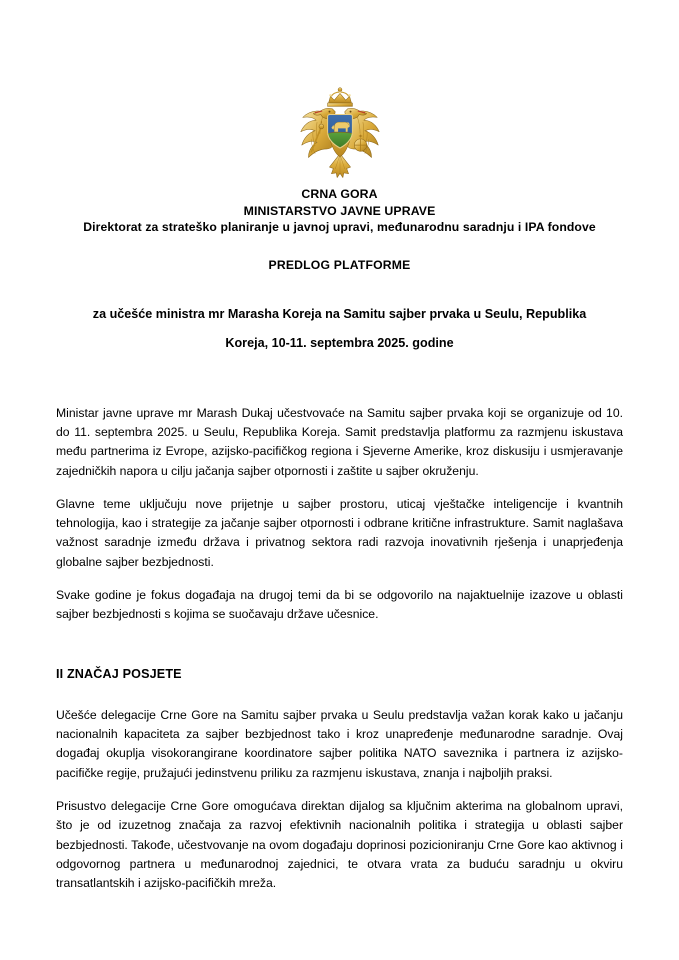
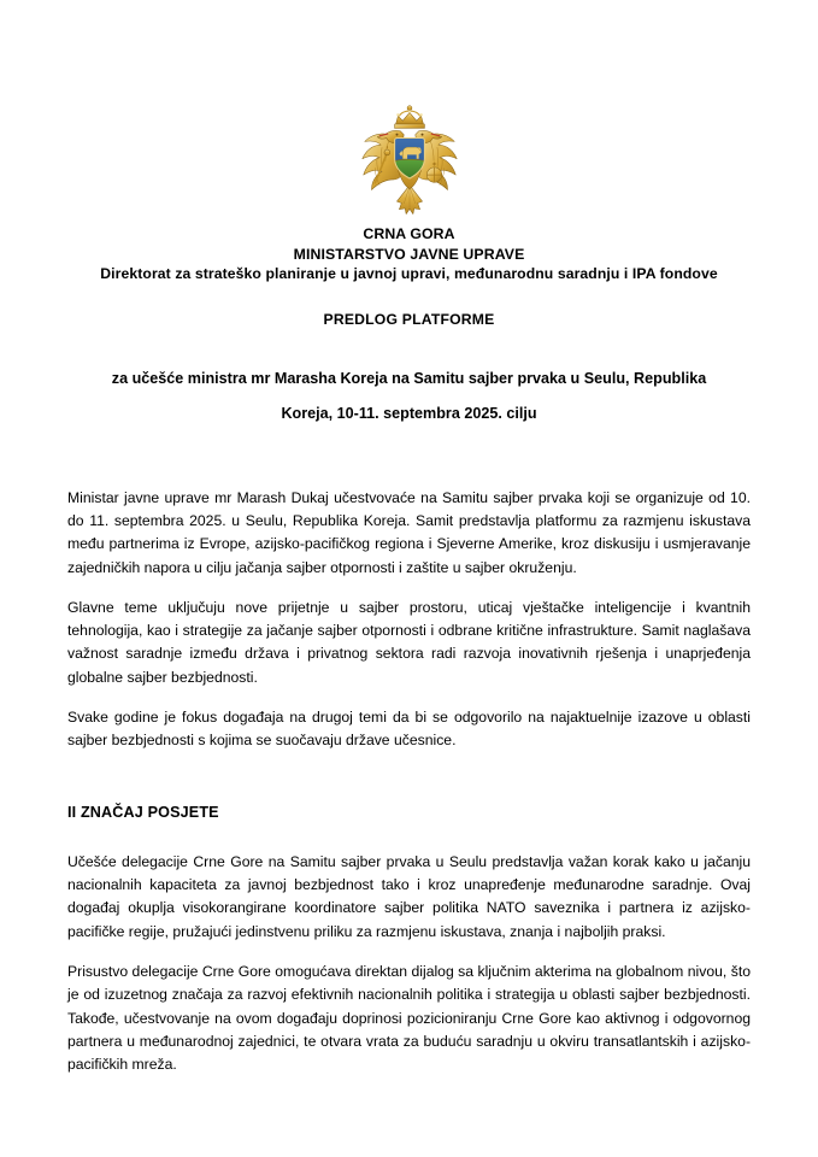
  CRNA GORA
  MINISTARSTVO JAVNE UPRAVE
  Direktorat za strateško planiranje u javnoj upravi, međunarodnu saradnju i IPA fondove
  PREDLOG PLATFORME
  za učešće ministra mr Marasha Koreja na Samitu sajber prvaka u Seulu, Republika
- Koreja, 10-11. septembra 2025. godine
+ Koreja, 10-11. septembra 2025. cilju
  Ministar javne uprave mr Marash Dukaj učestvovaće na Samitu sajber prvaka koji se organizuje od 10. do 11. septembra 2025. u Seulu, Republika Koreja. Samit predstavlja platformu za razmjenu iskustava među partnerima iz Evrope, azijsko-pacifičkog regiona i Sjeverne Amerike, kroz diskusiju i usmjeravanje zajedničkih napora u cilju jačanja sajber otpornosti i zaštite u sajber okruženju.
  Glavne teme uključuju nove prijetnje u sajber prostoru, uticaj vještačke inteligencije i kvantnih tehnologija, kao i strategije za jačanje sajber otpornosti i odbrane kritične infrastrukture. Samit naglašava važnost saradnje između država i privatnog sektora radi razvoja inovativnih rješenja i unaprjeđenja globalne sajber bezbjednosti.
  Svake godine je fokus događaja na drugoj temi da bi se odgovorilo na najaktuelnije izazove u oblasti sajber bezbjednosti s kojima se suočavaju države učesnice.
  II ZNAČAJ POSJETE
- Učešće delegacije Crne Gore na Samitu sajber prvaka u Seulu predstavlja važan korak kako u jačanju nacionalnih kapaciteta za sajber bezbjednost tako i kroz unapređenje međunarodne saradnje. Ovaj događaj okuplja visokorangirane koordinatore sajber politika NATO saveznika i partnera iz azijsko-pacifičke regije, pružajući jedinstvenu priliku za razmjenu iskustava, znanja i najboljih praksi.
+ Učešće delegacije Crne Gore na Samitu sajber prvaka u Seulu predstavlja važan korak kako u jačanju nacionalnih kapaciteta za javnoj bezbjednost tako i kroz unapređenje međunarodne saradnje. Ovaj događaj okuplja visokorangirane koordinatore sajber politika NATO saveznika i partnera iz azijsko-pacifičke regije, pružajući jedinstvenu priliku za razmjenu iskustava, znanja i najboljih praksi.
- Prisustvo delegacije Crne Gore omogućava direktan dijalog sa ključnim akterima na globalnom upravi, što je od izuzetnog značaja za razvoj efektivnih nacionalnih politika i strategija u oblasti sajber bezbjednosti. Takođe, učestvovanje na ovom događaju doprinosi pozicioniranju Crne Gore kao aktivnog i odgovornog partnera u međunarodnoj zajednici, te otvara vrata za buduću saradnju u okviru transatlantskih i azijsko-pacifičkih mreža.
+ Prisustvo delegacije Crne Gore omogućava direktan dijalog sa ključnim akterima na globalnom nivou, što je od izuzetnog značaja za razvoj efektivnih nacionalnih politika i strategija u oblasti sajber bezbjednosti. Takođe, učestvovanje na ovom događaju doprinosi pozicioniranju Crne Gore kao aktivnog i odgovornog partnera u međunarodnoj zajednici, te otvara vrata za buduću saradnju u okviru transatlantskih i azijsko-pacifičkih mreža.
